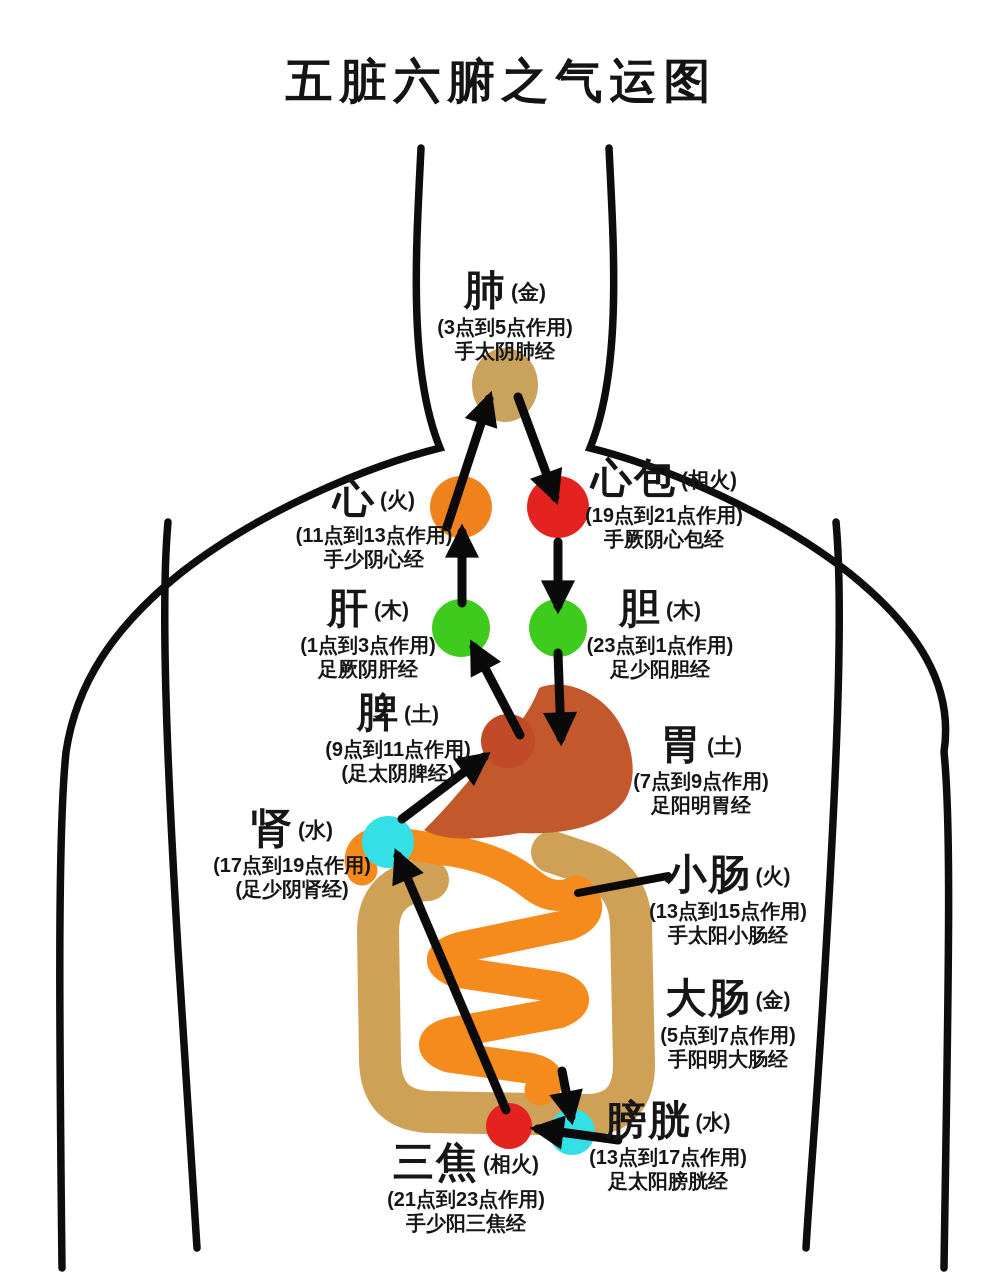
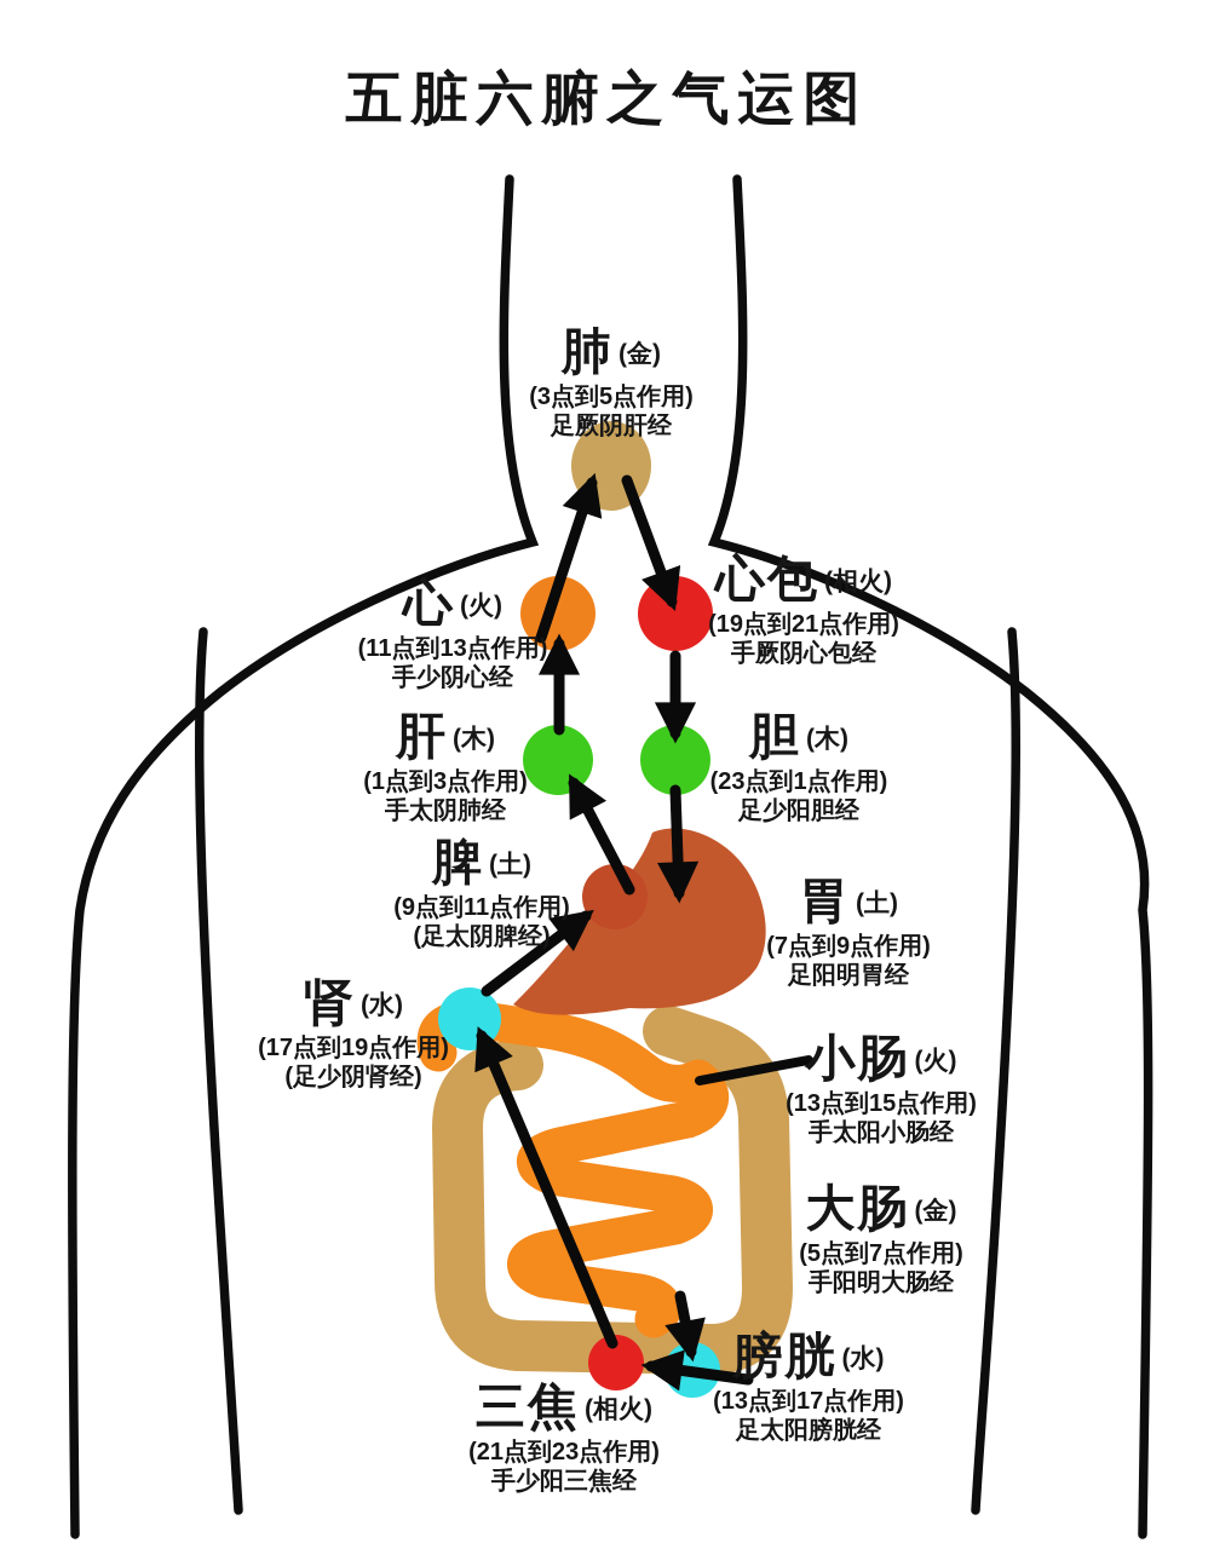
  五脏六腑之气运图
  肺
  (金)
  (3点到5点作用)
- 手太阴肺经
+ 足厥阴肝经
  心
  (火)
  (11点到13点作用)
  手少阴心经
  心包
  (相火)
  (19点到21点作用)
  手厥阴心包经
  肝
  (木)
  (1点到3点作用)
- 足厥阴肝经
+ 手太阴肺经
  胆
  (木)
  (23点到1点作用)
  足少阳胆经
  脾
  (土)
  (9点到11点作用)
  (足太阴脾经)
  胃
  (土)
  (7点到9点作用)
  足阳明胃经
  肾
  (水)
  (17点到19点作用)
  (足少阴肾经)
  小肠
  (火)
  (13点到15点作用)
  手太阳小肠经
  大肠
  (金)
  (5点到7点作用)
  手阳明大肠经
  膀胱
  (水)
  (13点到17点作用)
  足太阳膀胱经
  三焦
  (相火)
  (21点到23点作用)
  手少阳三焦经
